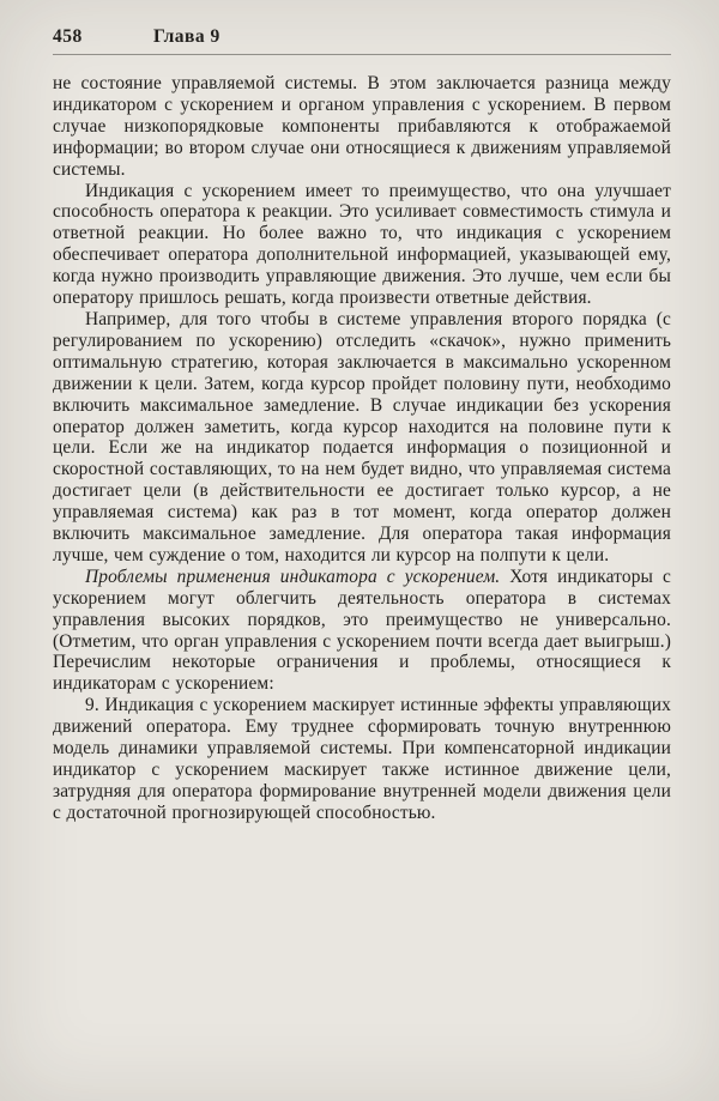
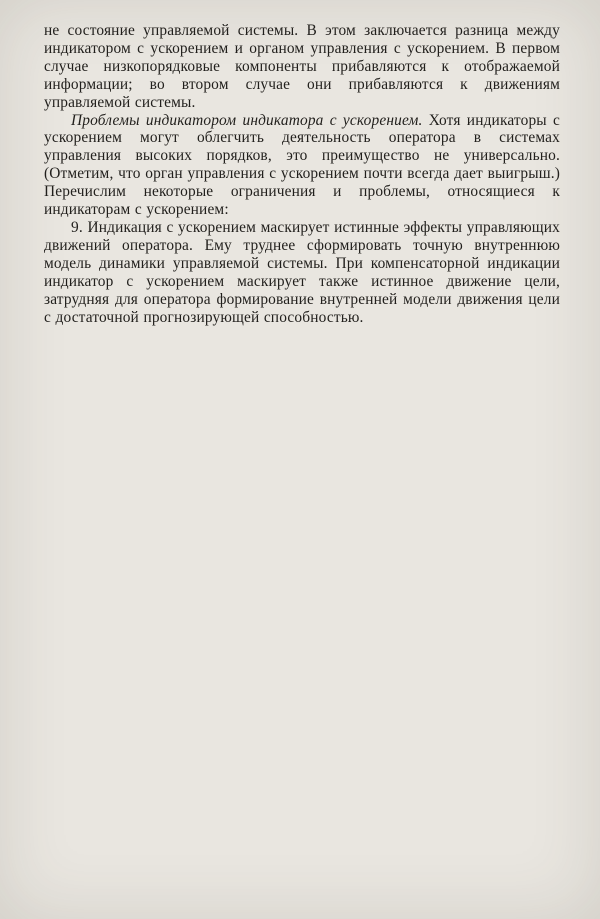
- 458
- Глава 9
- не состояние управляемой системы. В этом заключается разница между индикатором с ускорением и органом управления с ускорением. В первом случае низкопорядковые компоненты прибавляются к отображаемой информации; во втором случае они относящиеся к движениям управляемой системы.
+ не состояние управляемой системы. В этом заключается разница между индикатором с ускорением и органом управления с ускорением. В первом случае низкопорядковые компоненты прибавляются к отображаемой информации; во втором случае они прибавляются к движениям управляемой системы.
- Индикация с ускорением имеет то преимущество, что она улучшает способность оператора к реакции. Это усиливает совместимость стимула и ответной реакции. Но более важно то, что индикация с ускорением обеспечивает оператора дополнительной информацией, указывающей ему, когда нужно производить управляющие движения. Это лучше, чем если бы оператору пришлось решать, когда произвести ответные действия.
- Например, для того чтобы в системе управления второго порядка (с регулированием по ускорению) отследить «скачок», нужно применить оптимальную стратегию, которая заключается в максимально ускоренном движении к цели. Затем, когда курсор пройдет половину пути, необходимо включить максимальное замедление. В случае индикации без ускорения оператор должен заметить, когда курсор находится на половине пути к цели. Если же на индикатор подается информация о позиционной и скоростной составляющих, то на нем будет видно, что управляемая система достигает цели (в действительности ее достигает только курсор, а не управляемая система) как раз в тот момент, когда оператор должен включить максимальное замедление. Для оператора такая информация лучше, чем суждение о том, находится ли курсор на полпути к цели.
- Проблемы применения индикатора с ускорением. Хотя индикаторы с ускорением могут облегчить деятельность оператора в системах управления высоких порядков, это преимущество не универсально. (Отметим, что орган управления с ускорением почти всегда дает выигрыш.) Перечислим некоторые ограничения и проблемы, относящиеся к индикаторам с ускорением:
+ Проблемы индикатором индикатора с ускорением. Хотя индикаторы с ускорением могут облегчить деятельность оператора в системах управления высоких порядков, это преимущество не универсально. (Отметим, что орган управления с ускорением почти всегда дает выигрыш.) Перечислим некоторые ограничения и проблемы, относящиеся к индикаторам с ускорением:
  9. Индикация с ускорением маскирует истинные эффекты управляющих движений оператора. Ему труднее сформировать точную внутреннюю модель динамики управляемой системы. При компенсаторной индикации индикатор с ускорением маскирует также истинное движение цели, затрудняя для оператора формирование внутренней модели движения цели с достаточной прогнозирующей способностью.
